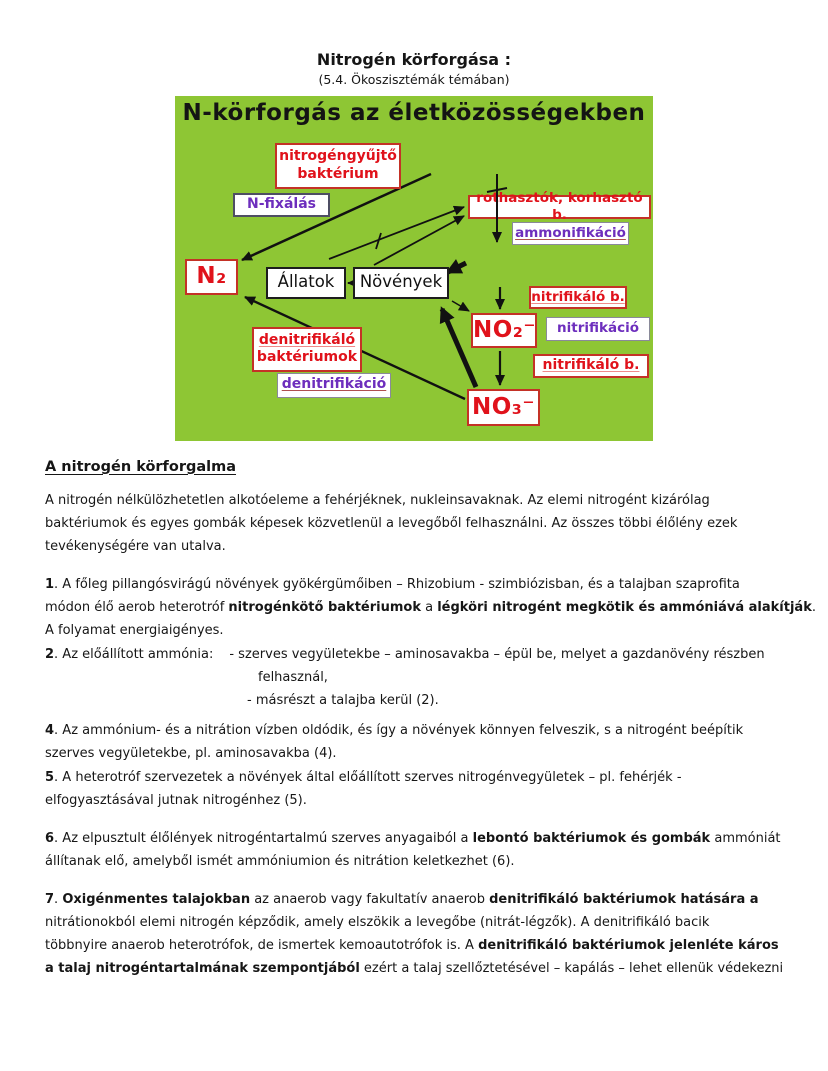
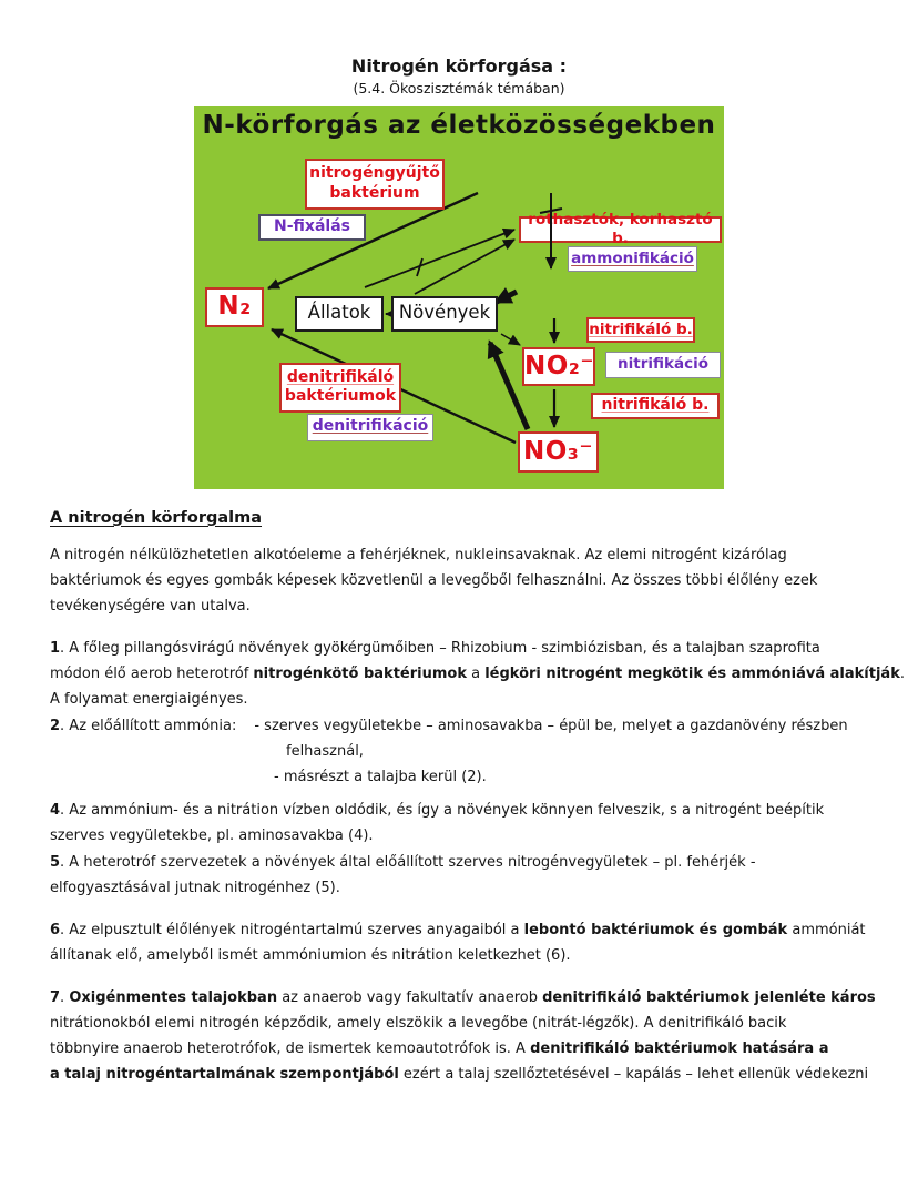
  Nitrogén körforgása :
  (5.4. Ökoszisztémák témában)
  N-körforgás az életközösségekben
  nitrogéngyűjtő
  baktérium
  N-fixálás
  rothasztók, korhasztó b.
  ammonifikáció
  N₂
  Állatok
  Növények
  nitrifikáló b.
  NO₂⁻
  nitrifikáció
  denitrifikáló
  baktériumok
  nitrifikáló b.
  denitrifikáció
  NO₃⁻
  A nitrogén körforgalma
  A nitrogén nélkülözhetetlen alkotóeleme a fehérjéknek, nukleinsavaknak. Az elemi nitrogént kizárólag
  baktériumok és egyes gombák képesek közvetlenül a levegőből felhasználni. Az összes többi élőlény ezek
  tevékenységére van utalva.
  1. A főleg pillangósvirágú növények gyökérgümőiben – Rhizobium - szimbiózisban, és a talajban szaprofita
  módon élő aerob heterotróf nitrogénkötő baktériumok a légköri nitrogént megkötik és ammóniává alakítják.
  A folyamat energiaigényes.
  2. Az előállított ammónia: - szerves vegyületekbe – aminosavakba – épül be, melyet a gazdanövény részben
  felhasznál,
  - másrészt a talajba kerül (2).
  4. Az ammónium- és a nitrátion vízben oldódik, és így a növények könnyen felveszik, s a nitrogént beépítik
  szerves vegyületekbe, pl. aminosavakba (4).
  5. A heterotróf szervezetek a növények által előállított szerves nitrogénvegyületek – pl. fehérjék -
  elfogyasztásával jutnak nitrogénhez (5).
  6. Az elpusztult élőlények nitrogéntartalmú szerves anyagaiból a lebontó baktériumok és gombák ammóniát
  állítanak elő, amelyből ismét ammóniumion és nitrátion keletkezhet (6).
- 7. Oxigénmentes talajokban az anaerob vagy fakultatív anaerob denitrifikáló baktériumok hatására a
+ 7. Oxigénmentes talajokban az anaerob vagy fakultatív anaerob denitrifikáló baktériumok jelenléte káros
  nitrátionokból elemi nitrogén képződik, amely elszökik a levegőbe (nitrát-légzők). A denitrifikáló bacik
- többnyire anaerob heterotrófok, de ismertek kemoautotrófok is. A denitrifikáló baktériumok jelenléte káros
+ többnyire anaerob heterotrófok, de ismertek kemoautotrófok is. A denitrifikáló baktériumok hatására a
  a talaj nitrogéntartalmának szempontjából ezért a talaj szellőztetésével – kapálás – lehet ellenük védekezni
